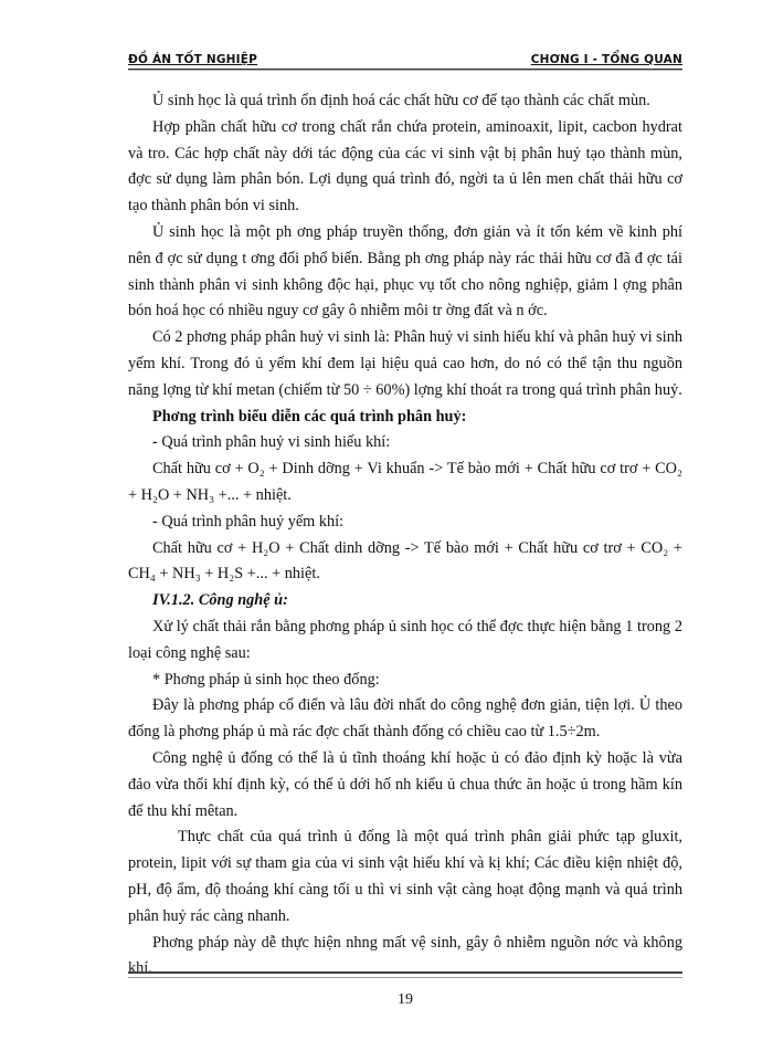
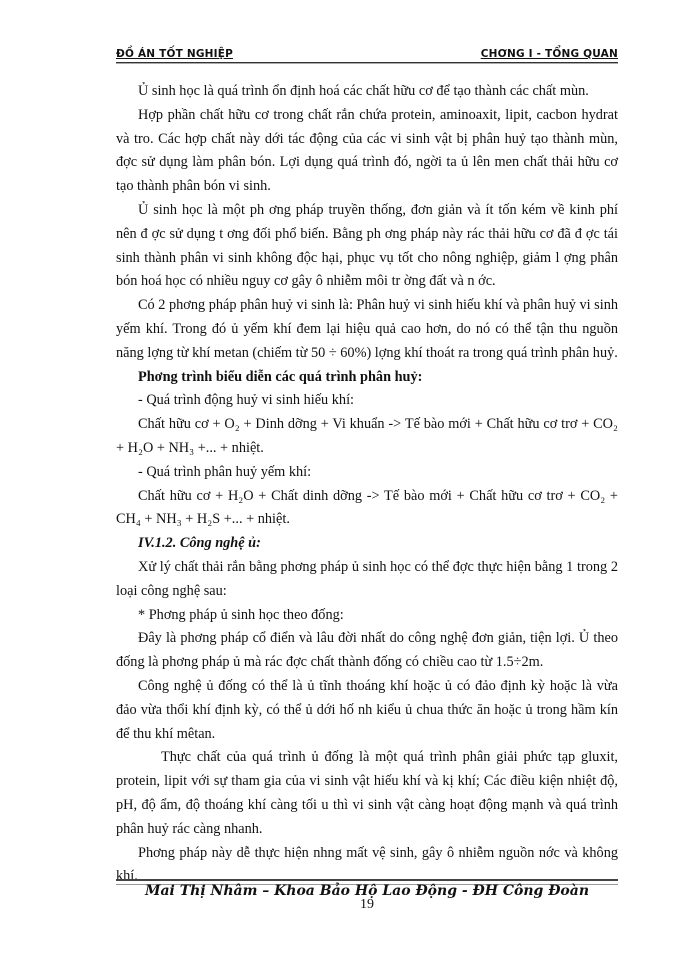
  ĐỒ ÁN TỐT NGHIỆP
  CHƠNG I - TỔNG QUAN
  Ủ sinh học là quá trình ổn định hoá các chất hữu cơ để tạo thành các chất mùn.
  Hợp phần chất hữu cơ trong chất rắn chứa protein, aminoaxit, lipit, cacbon hydrat và tro. Các hợp chất này dới tác động của các vi sinh vật bị phân huỷ tạo thành mùn, đợc sử dụng làm phân bón. Lợi dụng quá trình đó, ngời ta ủ lên men chất thải hữu cơ tạo thành phân bón vi sinh.
  Ủ sinh học là một ph ơng pháp truyền thống, đơn giản và ít tốn kém về kinh phí nên đ ợc sử dụng t ơng đối phổ biến. Bằng ph ơng pháp này rác thải hữu cơ đã đ ợc tái sinh thành phân vi sinh không độc hại, phục vụ tốt cho nông nghiệp, giảm l ợng phân bón hoá học có nhiều nguy cơ gây ô nhiễm môi tr ờng đất và n ớc.
  Có 2 phơng pháp phân huỷ vi sinh là: Phân huỷ vi sinh hiếu khí và phân huỷ vi sinh yếm khí. Trong đó ủ yếm khí đem lại hiệu quả cao hơn, do nó có thể tận thu nguồn năng lợng từ khí metan (chiếm từ 50 ÷ 60%) lợng khí thoát ra trong quá trình phân huỷ.
  Phơng trình biểu diễn các quá trình phân huỷ:
- - Quá trình phân huỷ vi sinh hiếu khí:
+ - Quá trình động huỷ vi sinh hiếu khí:
  Chất hữu cơ + O₂ + Dinh dỡng + Vi khuẩn -> Tế bào mới + Chất hữu cơ trơ + CO₂ + H₂O + NH₃ +... + nhiệt.
  - Quá trình phân huỷ yếm khí:
  Chất hữu cơ + H₂O + Chất dinh dỡng -> Tế bào mới + Chất hữu cơ trơ + CO₂ + CH₄ + NH₃ + H₂S +... + nhiệt.
  IV.1.2. Công nghệ ủ:
  Xử lý chất thải rắn bằng phơng pháp ủ sinh học có thể đợc thực hiện bằng 1 trong 2 loại công nghệ sau:
  * Phơng pháp ủ sinh học theo đống:
  Đây là phơng pháp cổ điển và lâu đời nhất do công nghệ đơn giản, tiện lợi. Ủ theo đống là phơng pháp ủ mà rác đợc chất thành đống có chiều cao từ 1.5÷2m.
  Công nghệ ủ đống có thể là ủ tĩnh thoáng khí hoặc ủ có đảo định kỳ hoặc là vừa đảo vừa thổi khí định kỳ, có thể ủ dới hố nh kiểu ủ chua thức ăn hoặc ủ trong hầm kín để thu khí mêtan.
  Thực chất của quá trình ủ đống là một quá trình phân giải phức tạp gluxit, protein, lipit với sự tham gia của vi sinh vật hiếu khí và kị khí; Các điều kiện nhiệt độ, pH, độ ẩm, độ thoáng khí càng tối u thì vi sinh vật càng hoạt động mạnh và quá trình phân huỷ rác càng nhanh.
  Phơng pháp này dễ thực hiện nhng mất vệ sinh, gây ô nhiễm nguồn nớc và không khí.
+ Mai Thị Nhâm – Khoa Bảo Hộ Lao Động - ĐH Công Đoàn
  19
